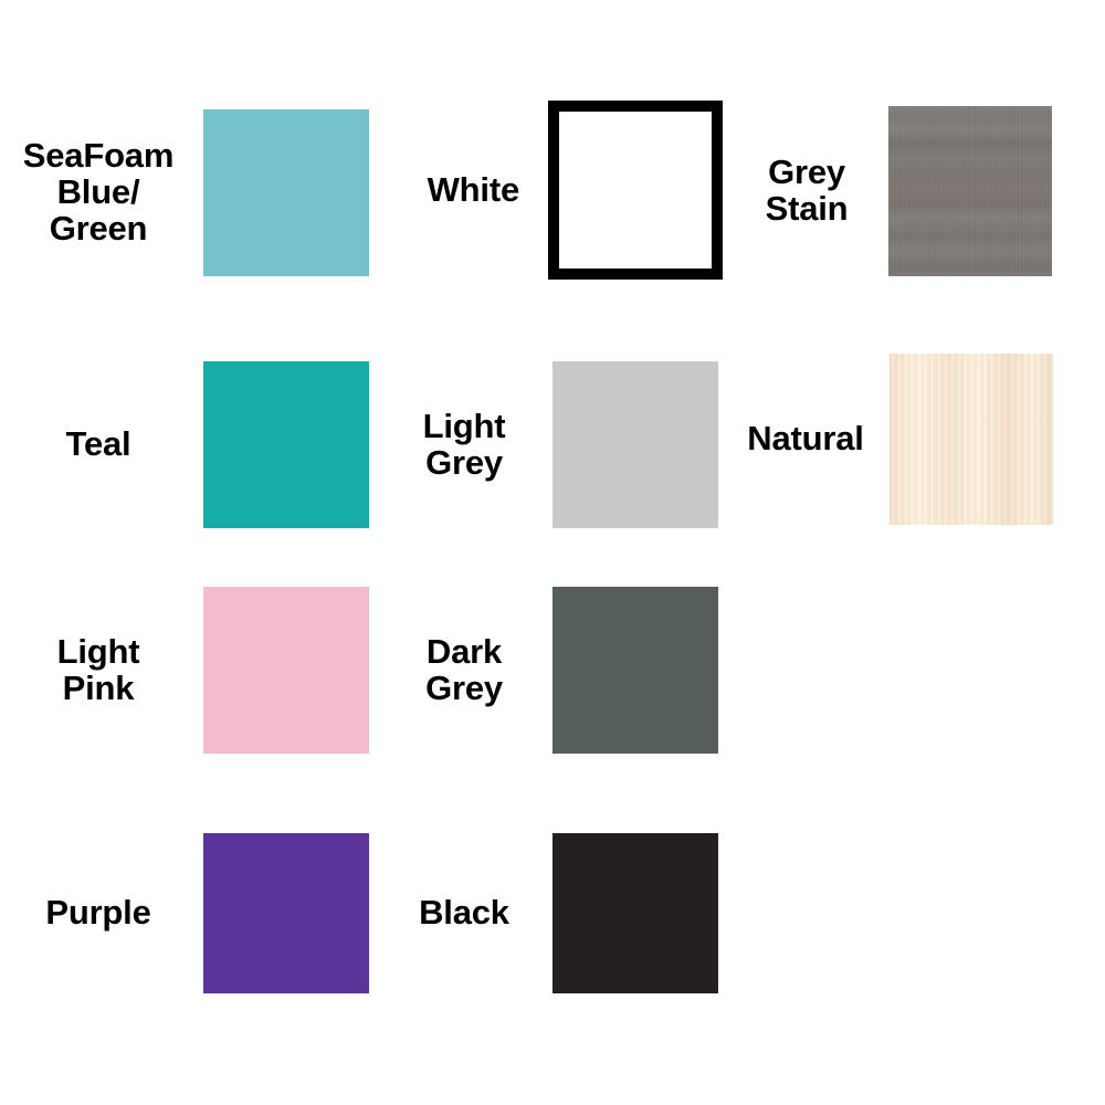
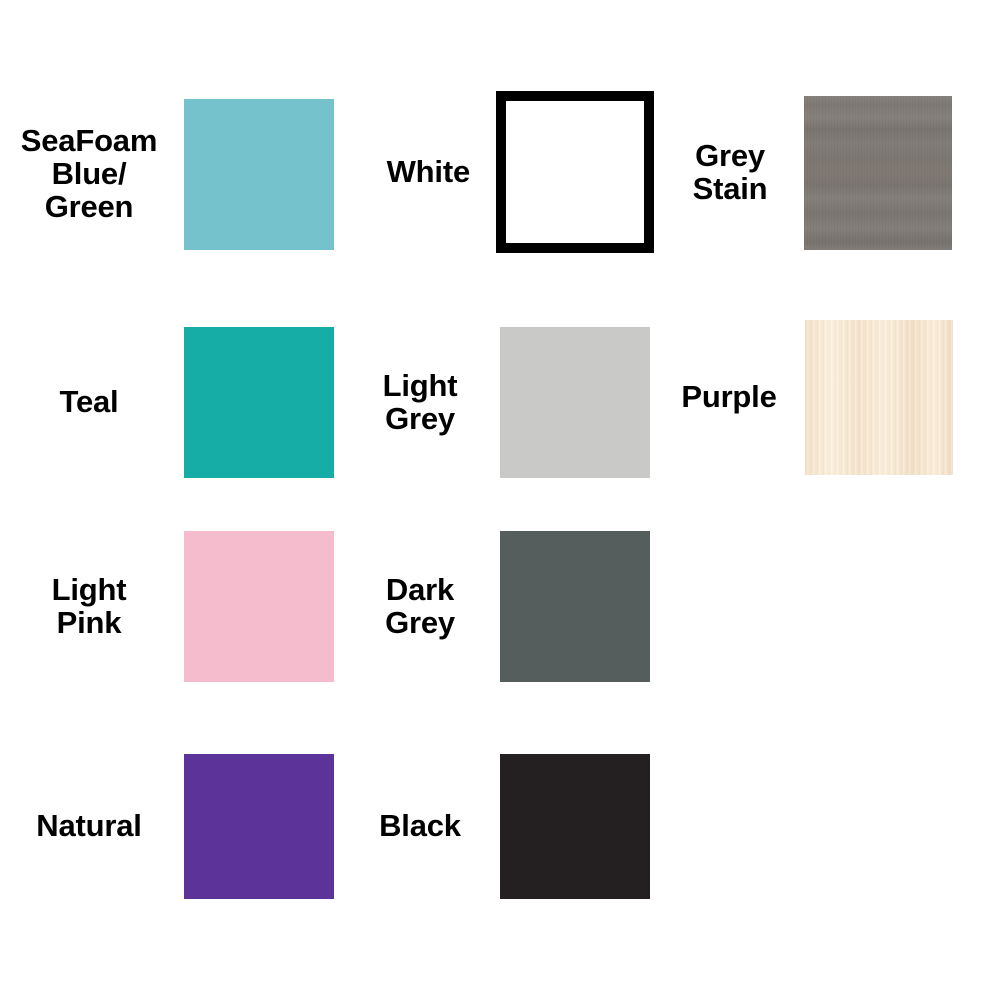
  SeaFoam
  Blue/
  Green
  White
  Grey
  Stain
  Teal
  Light
  Grey
- Natural
+ Purple
  Light
  Pink
  Dark
  Grey
- Purple
+ Natural
  Black
